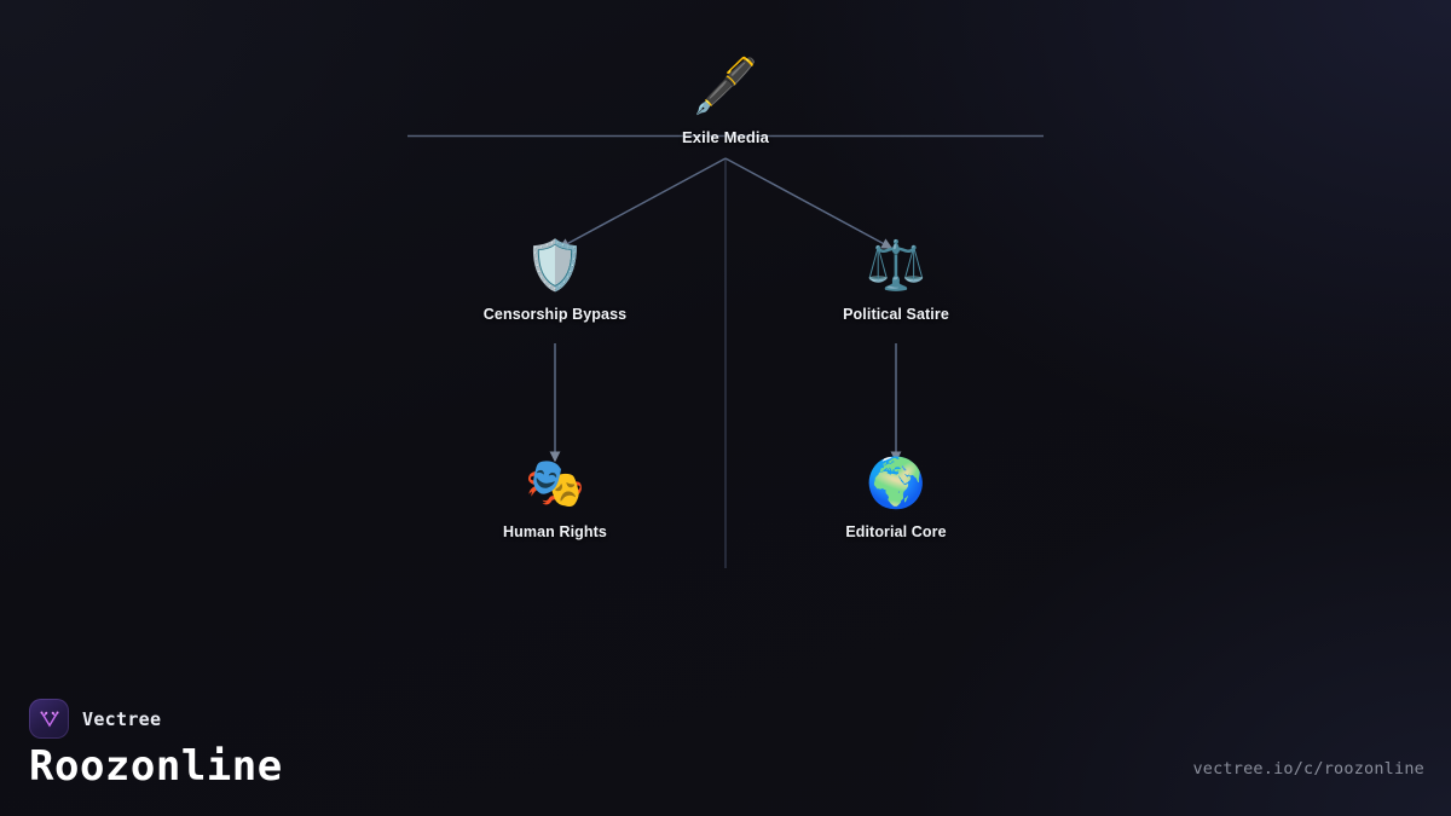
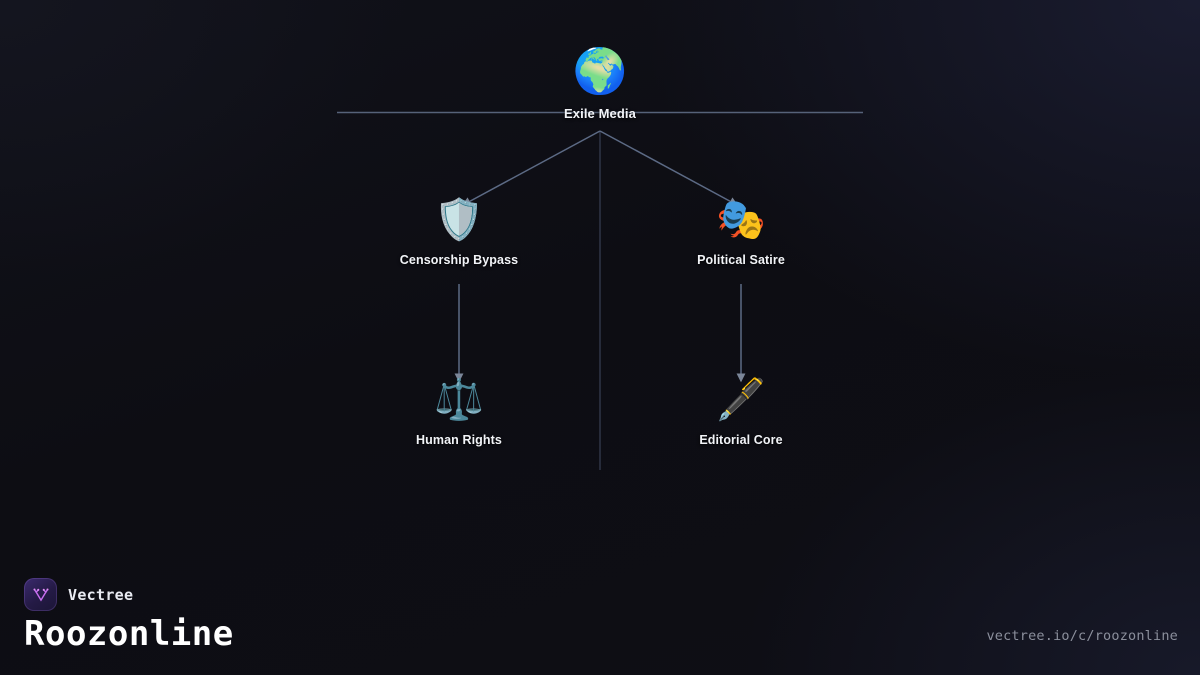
- 🖋️
+ 🌍
  Exile Media
  🛡️
  Censorship Bypass
- ⚖️
+ 🎭
  Political Satire
- 🎭
+ ⚖️
  Human Rights
- 🌍
+ 🖋️
  Editorial Core
  Vectree
  Roozonline
  vectree.io/c/roozonline
